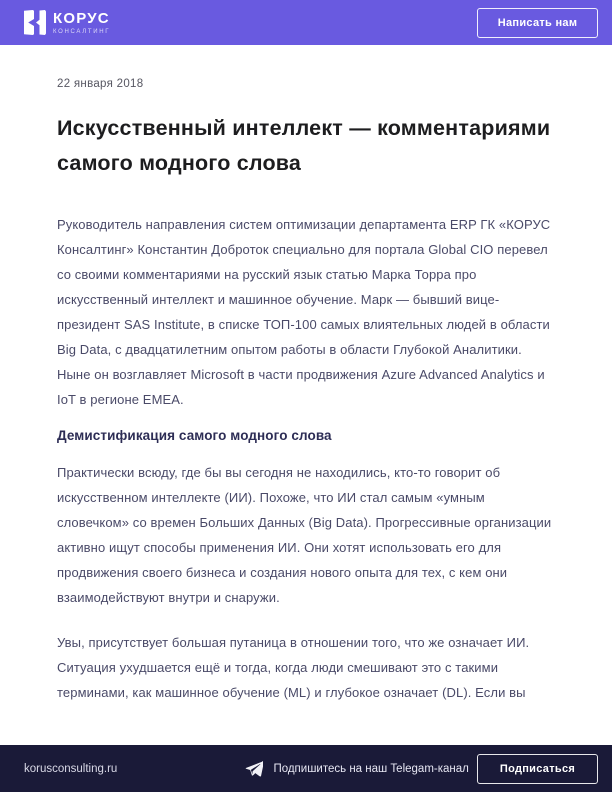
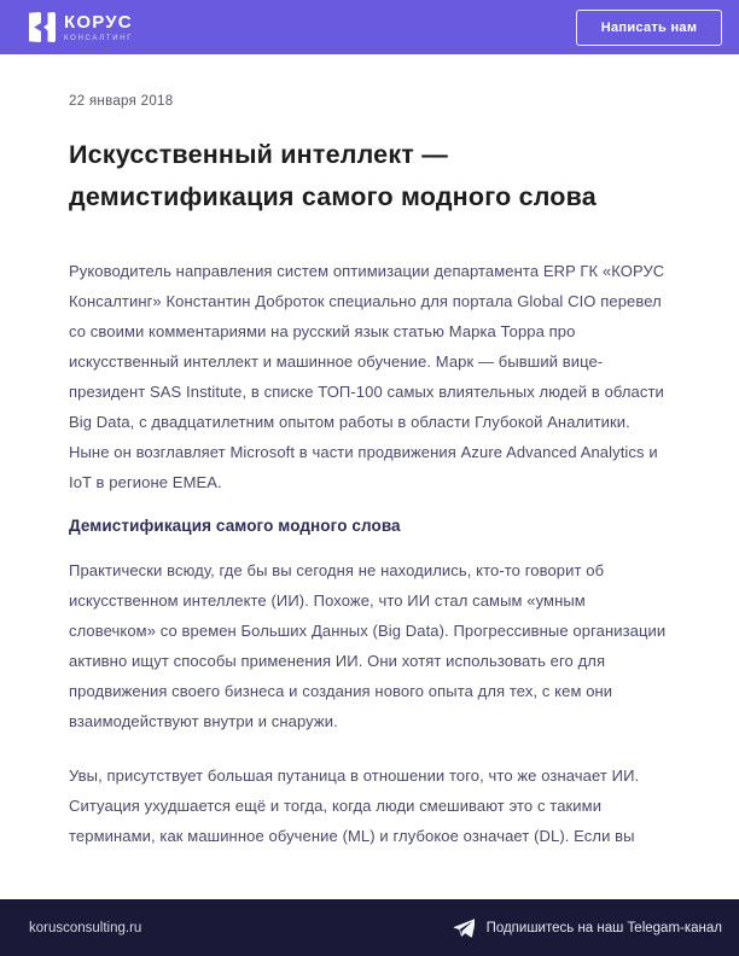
  КОРУС
  Написать нам
  22 января 2018
- Искусственный интеллект — комментариями самого модного слова
+ Искусственный интеллект — демистификация самого модного слова
  Руководитель направления систем оптимизации департамента ERP ГК «КОРУС Консалтинг» Константин Доброток специально для портала Global CIO перевел со своими комментариями на русский язык статью Марка Торра про искусственный интеллект и машинное обучение. Марк — бывший вице-президент SAS Institute, в списке ТОП-100 самых влиятельных людей в области Big Data, с двадцатилетним опытом работы в области Глубокой Аналитики. Ныне он возглавляет Microsoft в части продвижения Azure Advanced Analytics и IoT в регионе EMEA.
  Демистификация самого модного слова
  Практически всюду, где бы вы сегодня не находились, кто-то говорит об искусственном интеллекте (ИИ). Похоже, что ИИ стал самым «умным словечком» со времен Больших Данных (Big Data). Прогрессивные организации активно ищут способы применения ИИ. Они хотят использовать его для продвижения своего бизнеса и создания нового опыта для тех, с кем они взаимодействуют внутри и снаружи.
  Увы, присутствует большая путаница в отношении того, что же означает ИИ. Ситуация ухудшается ещё и тогда, когда люди смешивают это с такими терминами, как машинное обучение (ML) и глубокое означает (DL). Если вы
  korusconsulting.ru
  Подпишитесь на наш Telegam-канал
- Подписаться
